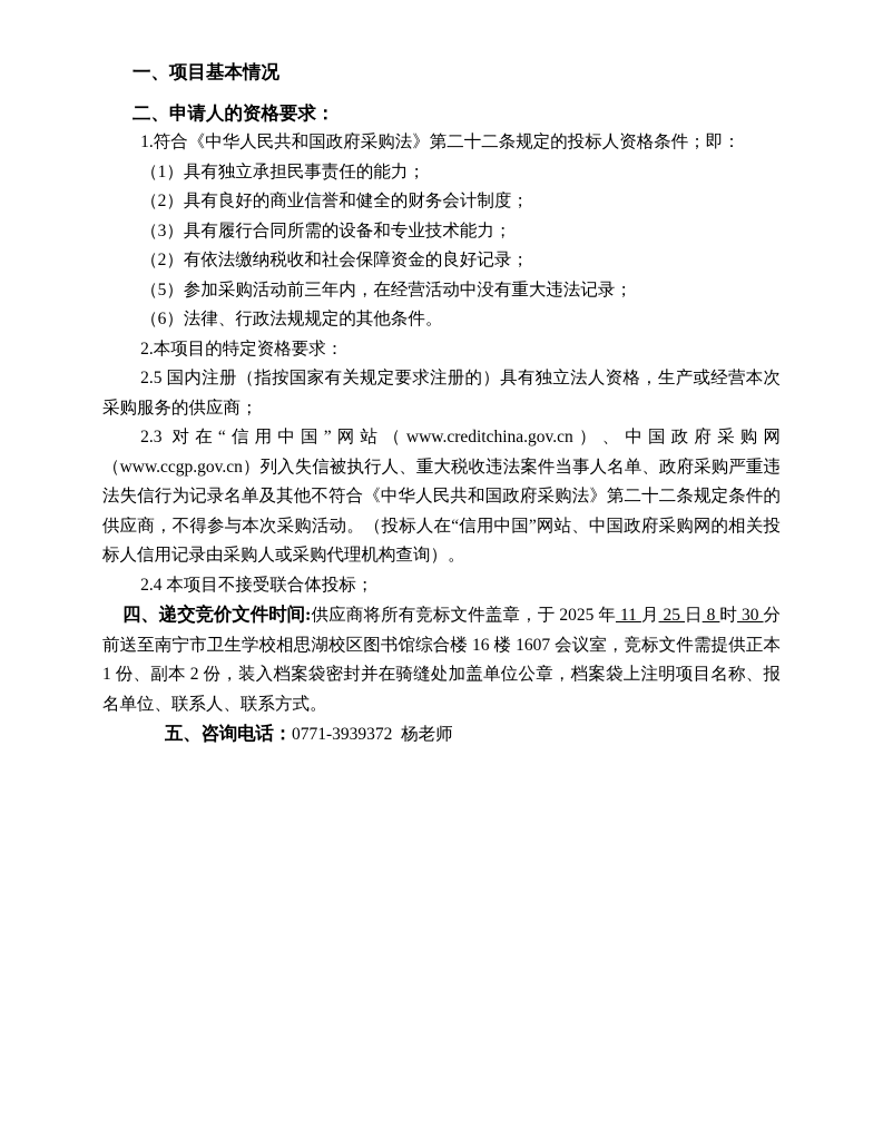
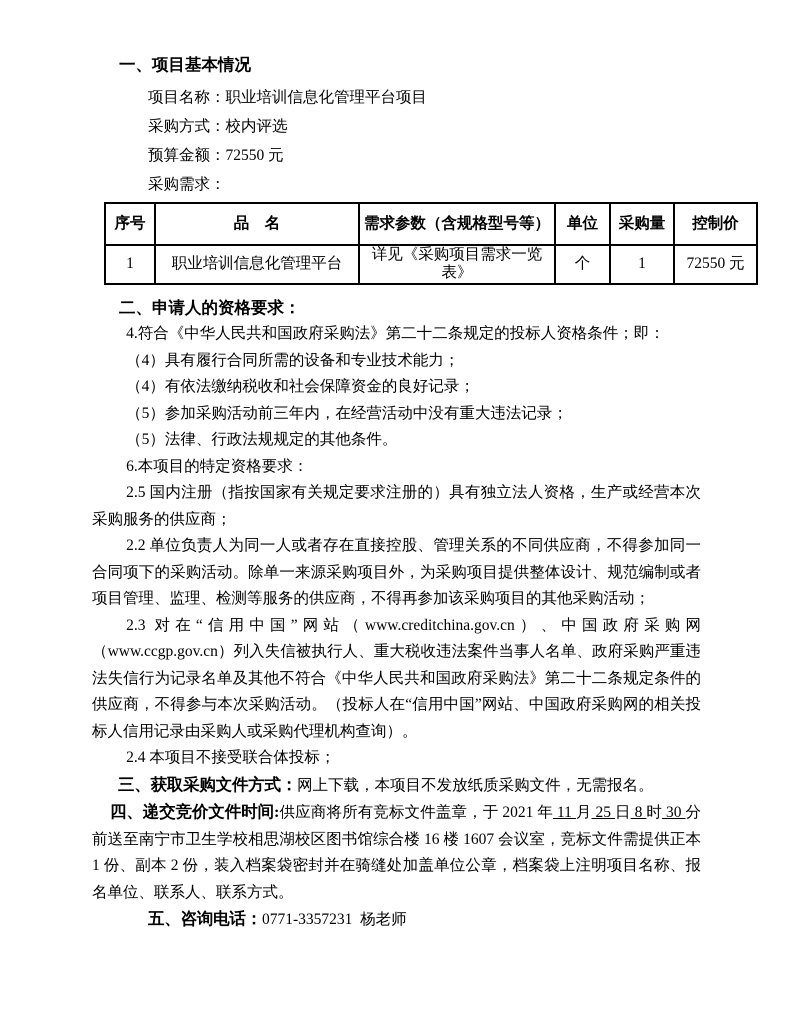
  一、项目基本情况
+ 项目名称：职业培训信息化管理平台项目
+ 采购方式：校内评选
+ 预算金额：72550 元
+ 采购需求：
+ 序号	品 名	需求参数（含规格型号等）	单位	采购量	控制价
+ 1	职业培训信息化管理平台	详见《采购项目需求一览表》	个	1	72550 元
  二、申请人的资格要求：
- 1.符合《中华人民共和国政府采购法》第二十二条规定的投标人资格条件；即：
+ 4.符合《中华人民共和国政府采购法》第二十二条规定的投标人资格条件；即：
- （1）具有独立承担民事责任的能力；
- （2）具有良好的商业信誉和健全的财务会计制度；
- （3）具有履行合同所需的设备和专业技术能力；
+ （4）具有履行合同所需的设备和专业技术能力；
- （2）有依法缴纳税收和社会保障资金的良好记录；
+ （4）有依法缴纳税收和社会保障资金的良好记录；
  （5）参加采购活动前三年内，在经营活动中没有重大违法记录；
- （6）法律、行政法规规定的其他条件。
+ （5）法律、行政法规规定的其他条件。
- 2.本项目的特定资格要求：
+ 6.本项目的特定资格要求：
  2.5 国内注册（指按国家有关规定要求注册的）具有独立法人资格，生产或经营本次采购服务的供应商；
+ 2.2 单位负责人为同一人或者存在直接控股、管理关系的不同供应商，不得参加同一合同项下的采购活动。除单一来源采购项目外，为采购项目提供整体设计、规范编制或者项目管理、监理、检测等服务的供应商，不得再参加该采购项目的其他采购活动；
  2.3 对在“信用中国”网站（www.creditchina.gov.cn）、中国政府采购网（www.ccgp.gov.cn）列入失信被执行人、重大税收违法案件当事人名单、政府采购严重违法失信行为记录名单及其他不符合《中华人民共和国政府采购法》第二十二条规定条件的供应商，不得参与本次采购活动。（投标人在“信用中国”网站、中国政府采购网的相关投标人信用记录由采购人或采购代理机构查询）。
  2.4 本项目不接受联合体投标；
+ 三、获取采购文件方式：网上下载，本项目不发放纸质采购文件，无需报名。
- 四、递交竞价文件时间:供应商将所有竞标文件盖章，于 2025 年 11 月 25 日 8 时 30 分前送至南宁市卫生学校相思湖校区图书馆综合楼 16 楼 1607 会议室，竞标文件需提供正本 1 份、副本 2 份，装入档案袋密封并在骑缝处加盖单位公章，档案袋上注明项目名称、报名单位、联系人、联系方式。
+ 四、递交竞价文件时间:供应商将所有竞标文件盖章，于 2021 年 11 月 25 日 8 时 30 分前送至南宁市卫生学校相思湖校区图书馆综合楼 16 楼 1607 会议室，竞标文件需提供正本 1 份、副本 2 份，装入档案袋密封并在骑缝处加盖单位公章，档案袋上注明项目名称、报名单位、联系人、联系方式。
- 五、咨询电话：0771-3939372 杨老师
+ 五、咨询电话：0771-3357231 杨老师
